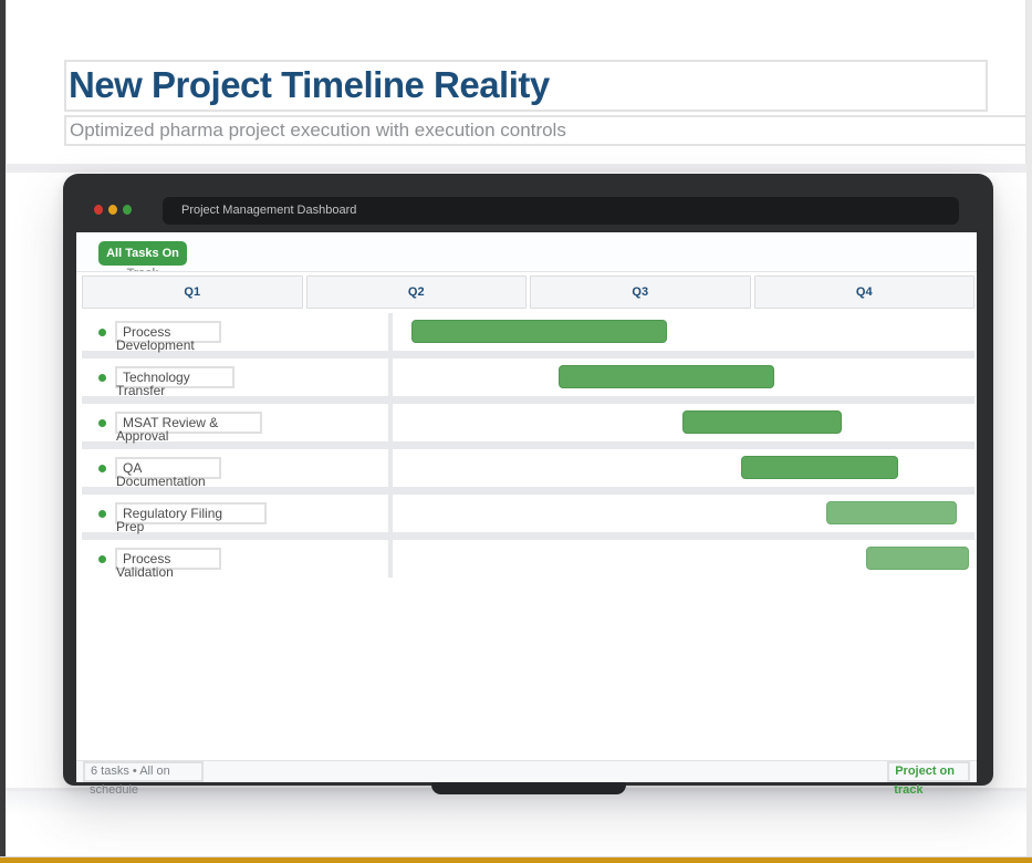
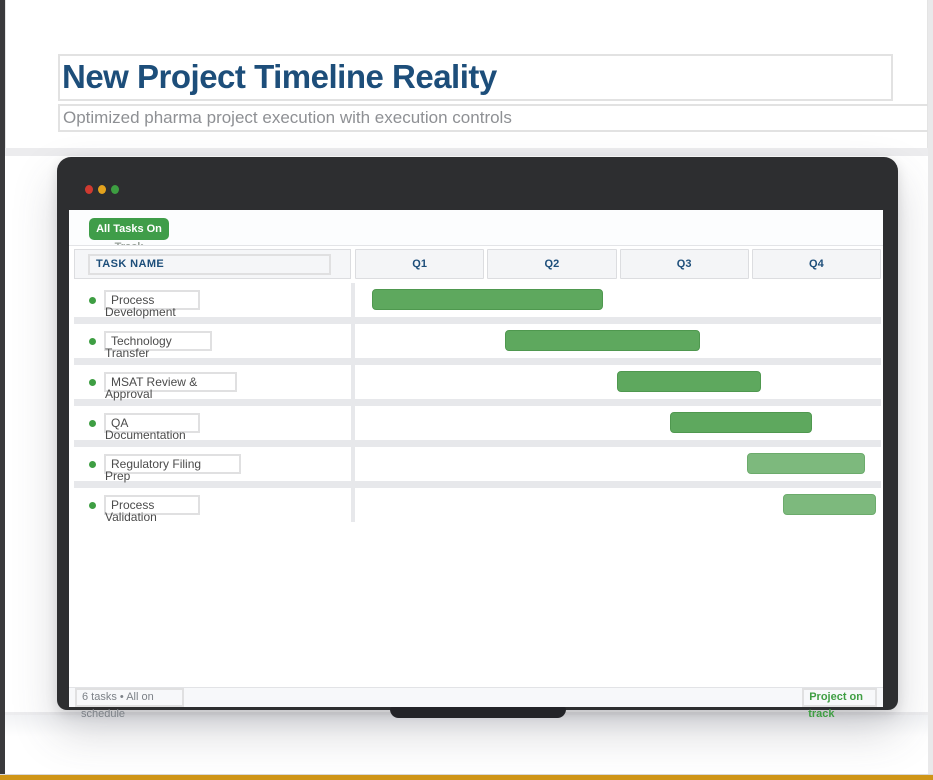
  New Project Timeline Reality
  Optimized pharma project execution with execution controls
- Project Management Dashboard
  All Tasks On
+ TASK NAME
  Q1
  Q2
  Q3
  Q4
  Process
  Development
  Technology
  Transfer
  MSAT Review &
  Approval
  QA
  Documentation
  Regulatory Filing
  Prep
  Process
  Validation
  6 tasks • All on
  schedule
  Project on
  track
